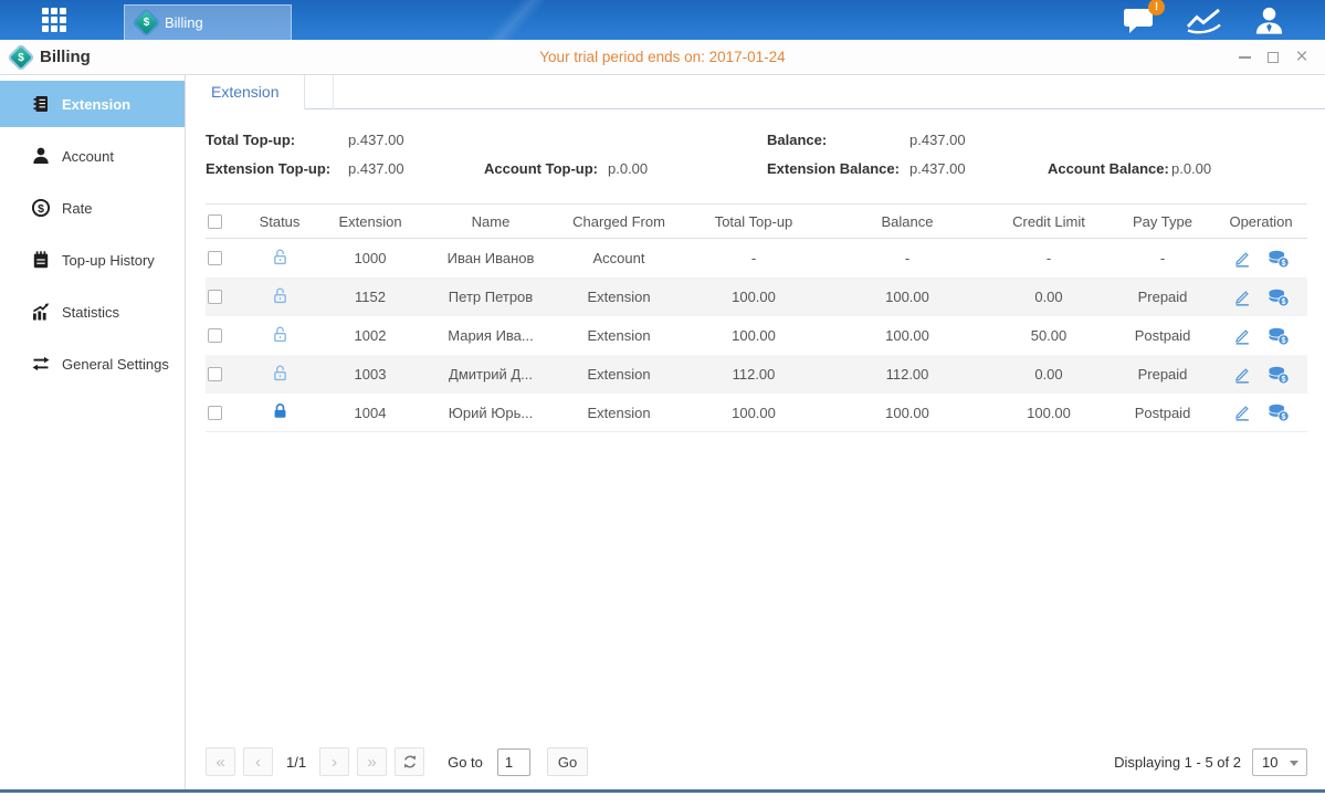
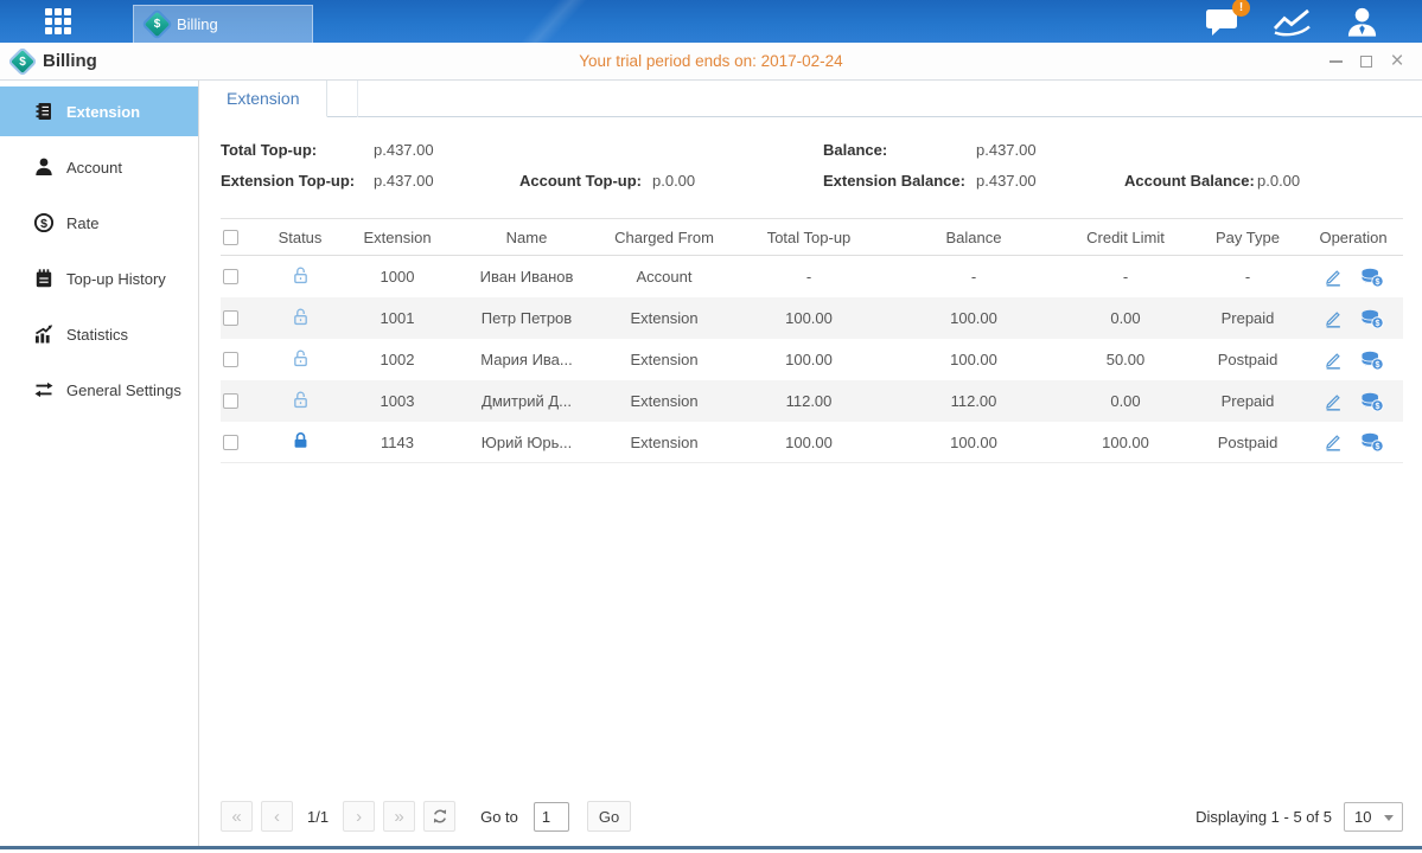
  Billing
  !
  Billing
- Your trial period ends on: 2017-01-24
+ Your trial period ends on: 2017-02-24
  ×
  Extension
  Account
  $
  Rate
  Top-up History
  Statistics
  General Settings
  Extension
  Total Top-up:
  p.437.00
  Balance:
  p.437.00
  Extension Top-up:
  p.437.00
  Account Top-up:
  p.0.00
  Extension Balance:
  p.437.00
  Account Balance:
  p.0.00
  Status
  Extension
  Name
  Charged From
  Total Top-up
  Balance
  Credit Limit
  Pay Type
  Operation
  1000
  Иван Иванов
  Account
  -
  -
  -
  -
  $
- 1152
+ 1001
  Петр Петров
  Extension
  100.00
  100.00
  0.00
  Prepaid
  $
  1002
  Мария Ива...
  Extension
  100.00
  100.00
  50.00
  Postpaid
  $
  1003
  Дмитрий Д...
  Extension
  112.00
  112.00
  0.00
  Prepaid
  $
- 1004
+ 1143
  Юрий Юрь...
  Extension
  100.00
  100.00
  100.00
  Postpaid
  $
  «
  ‹
  1/1
  ›
  »
  Go to
  1
  Go
- Displaying 1 - 5 of 2
+ Displaying 1 - 5 of 5
  10
